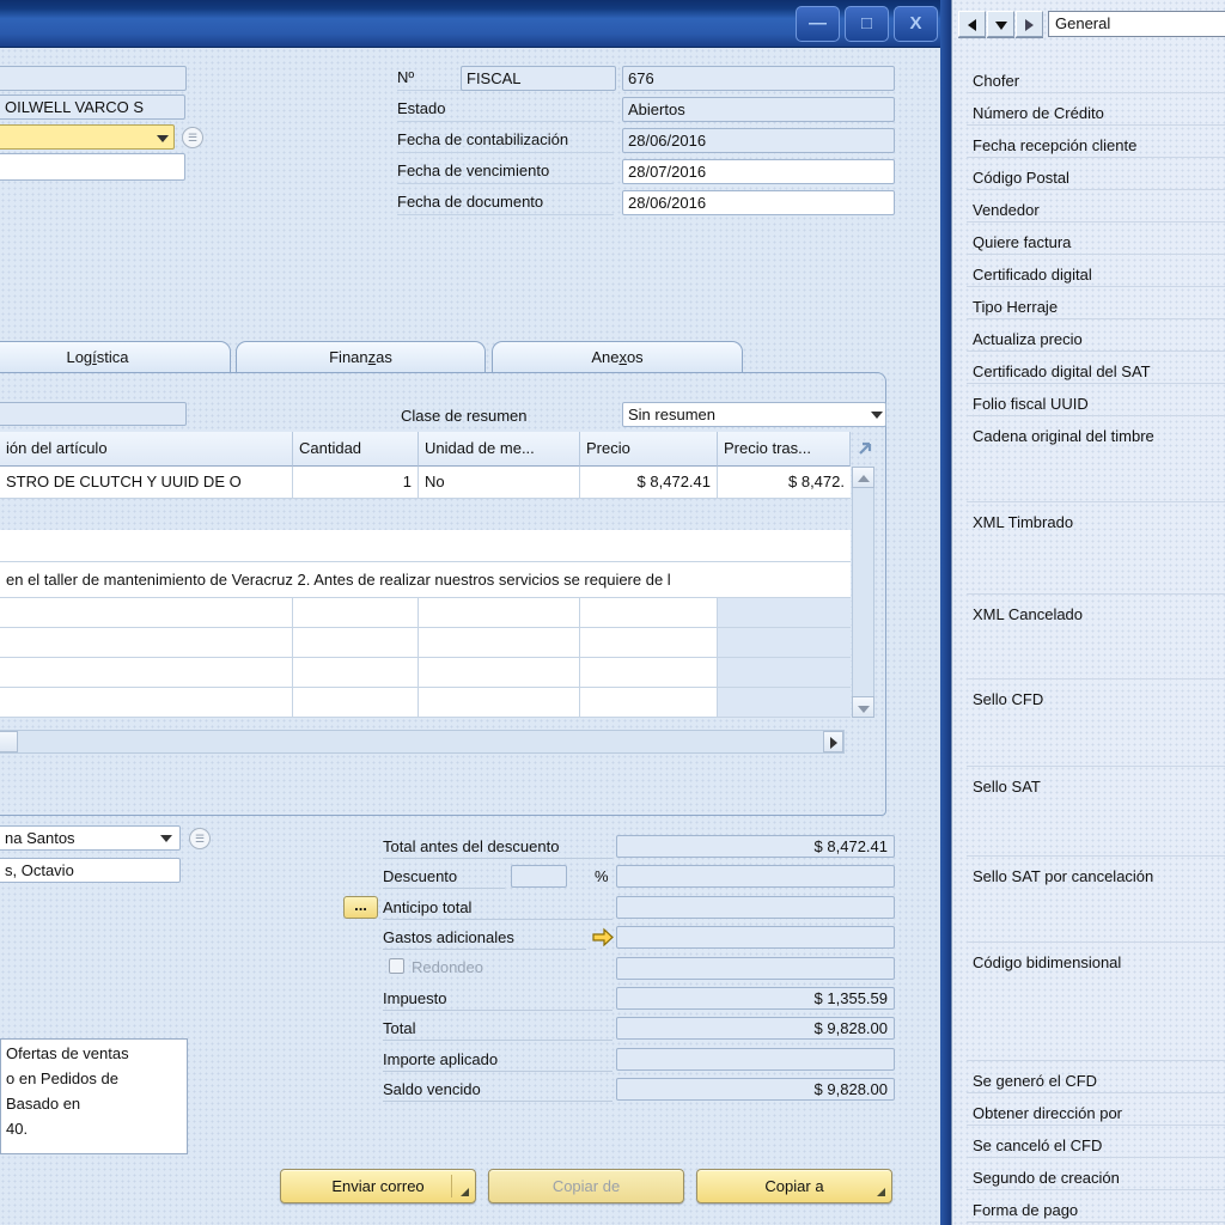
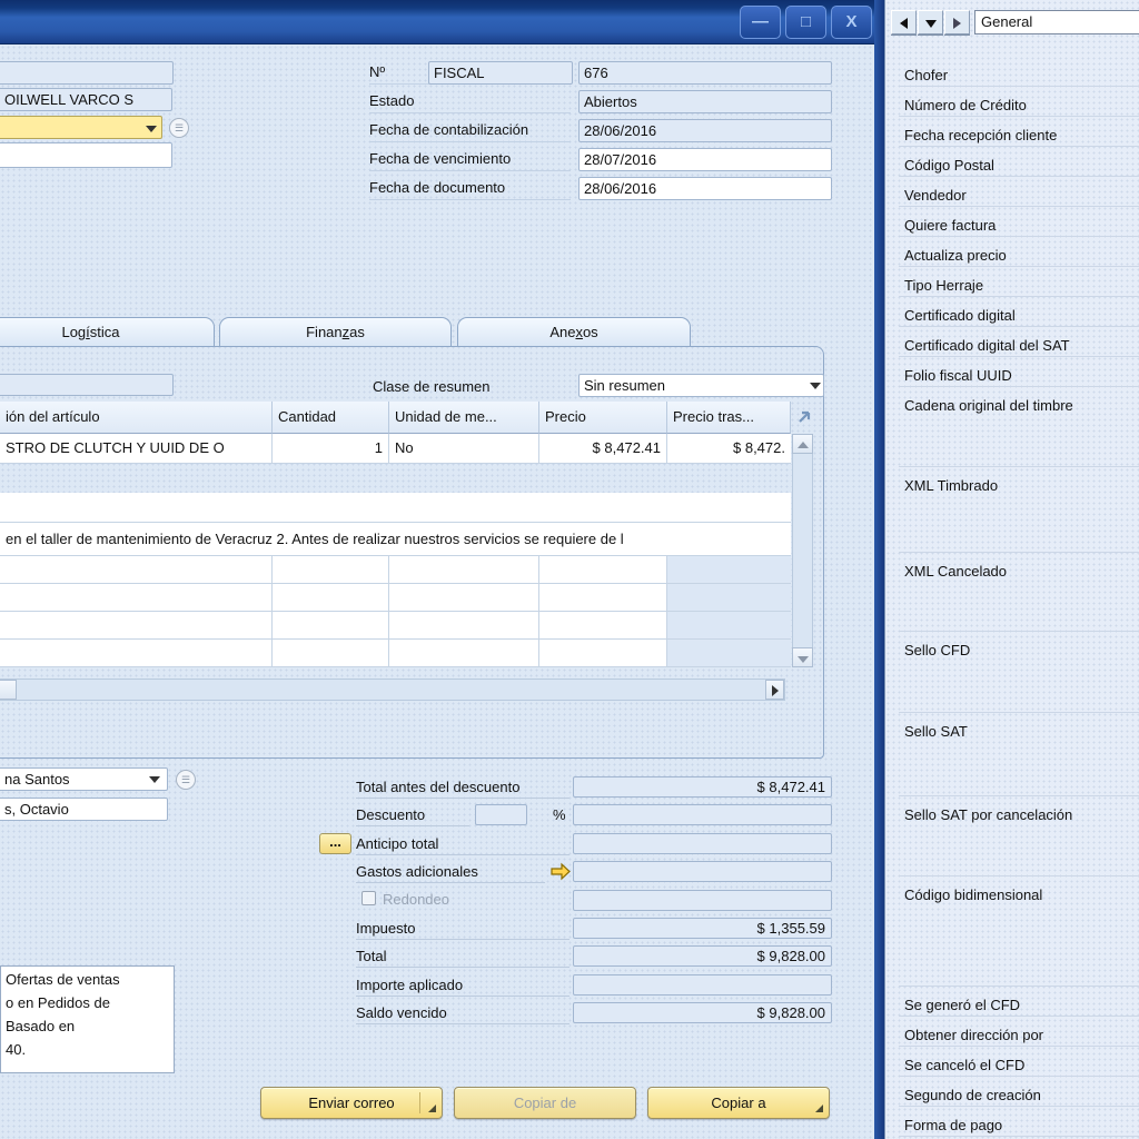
  —
  □
  X
  OILWELL VARCO S
  ☰
  Nº
  FISCAL
  676
  Estado
  Abiertos
  Fecha de contabilización
  28/06/2016
  Fecha de vencimiento
  28/07/2016
  Fecha de documento
  28/06/2016
  Logística
  Finanzas
  Anexos
  Clase de resumen
  Sin resumen
  ión del artículo
  Cantidad
  Unidad de me...
  Precio
  Precio tras...
  STRO DE CLUTCH Y UUID DE O
  1
  No
  $ 8,472.41
  $ 8,472.
  en el taller de mantenimiento de Veracruz 2. Antes de realizar nuestros servicios se requiere de l
  na Santos
  ☰
  s, Octavio
  Ofertas de ventas
  o en Pedidos de
  Basado en
  40.
  Total antes del descuento
  $ 8,472.41
  Descuento
  %
  ...
  Anticipo total
  Gastos adicionales
  Redondeo
  Impuesto
  $ 1,355.59
  Total
  $ 9,828.00
  Importe aplicado
  Saldo vencido
  $ 9,828.00
  Enviar correo
  Copiar de
  Copiar a
  General
  Chofer
  Número de Crédito
  Fecha recepción cliente
  Código Postal
  Vendedor
  Quiere factura
- Certificado digital
+ Actualiza precio
  Tipo Herraje
- Actualiza precio
+ Certificado digital
  Certificado digital del SAT
  Folio fiscal UUID
  Cadena original del timbre
  XML Timbrado
  XML Cancelado
  Sello CFD
  Sello SAT
  Sello SAT por cancelación
  Código bidimensional
  Se generó el CFD
  Obtener dirección por
  Se canceló el CFD
  Segundo de creación
  Forma de pago
